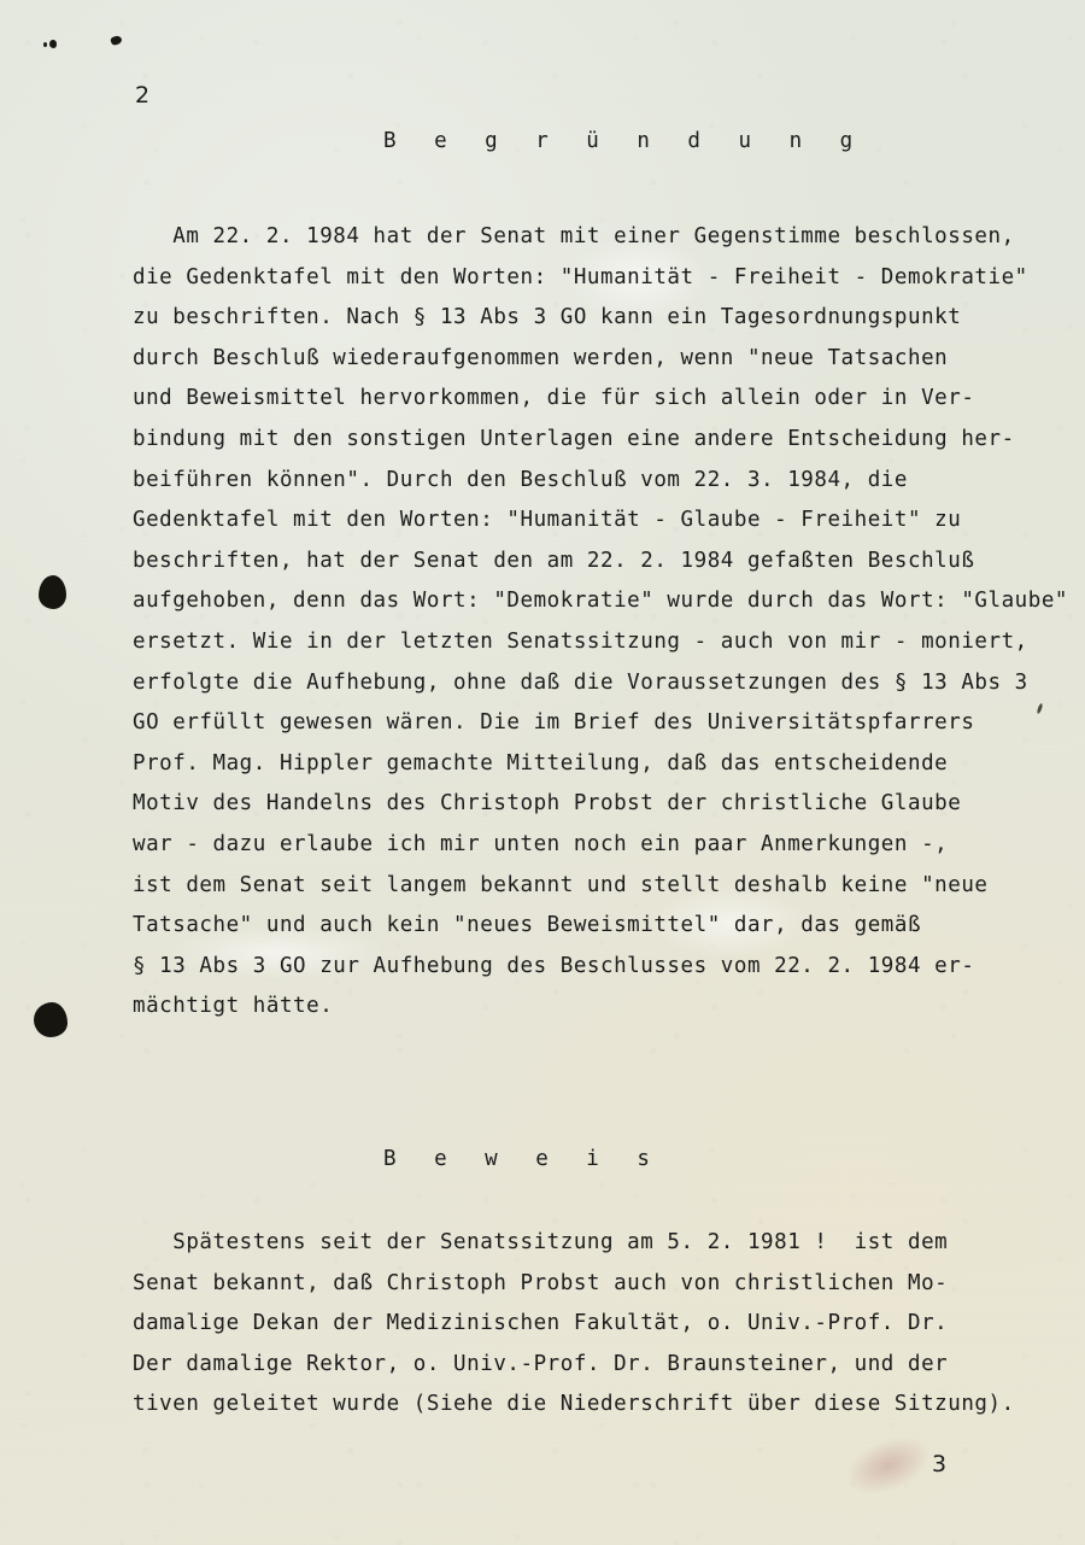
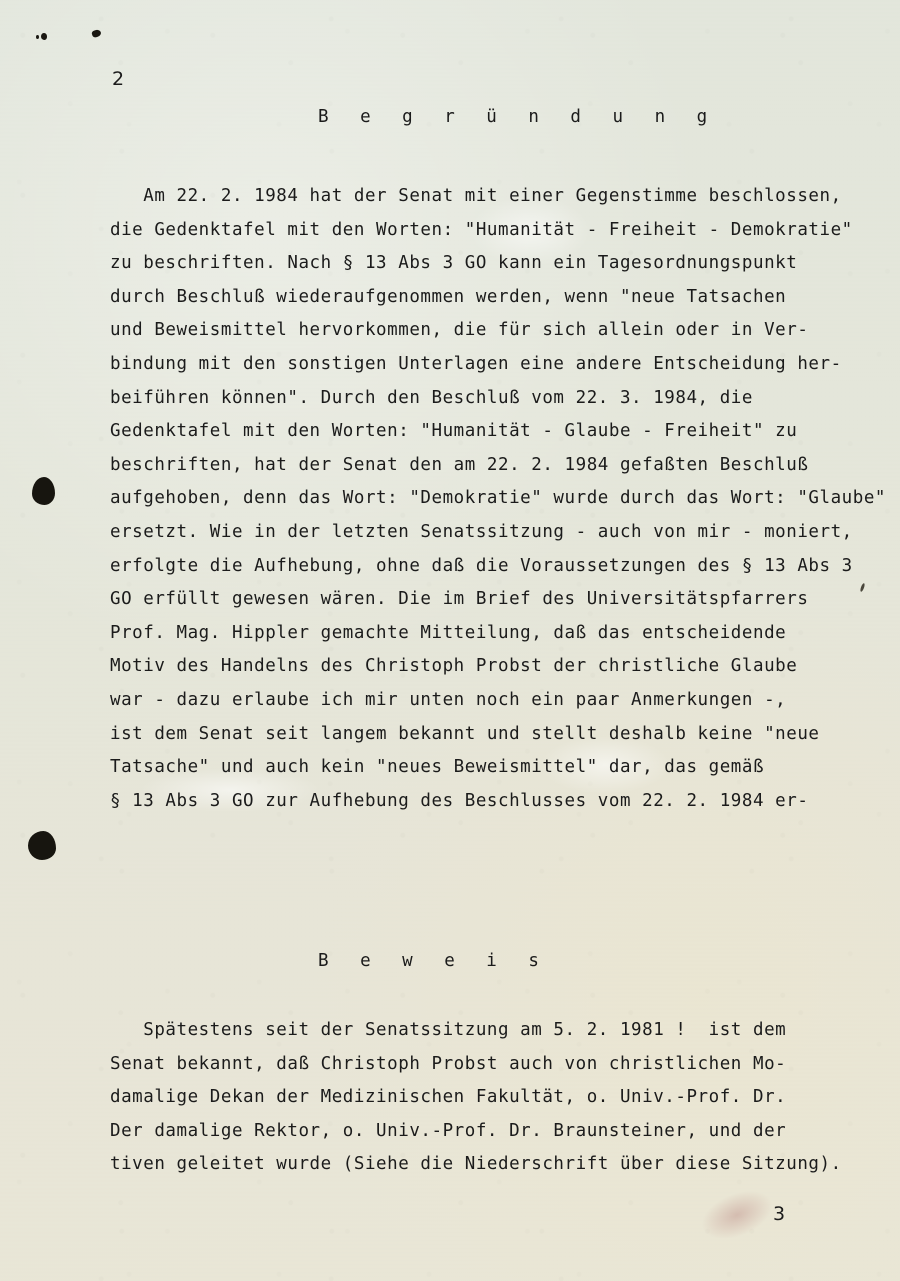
  2
  B e g r ü n d u n g
  Am 22. 2. 1984 hat der Senat mit einer Gegenstimme beschlossen,
  die Gedenktafel mit den Worten: "Humanität - Freiheit - Demokratie"
  zu beschriften. Nach § 13 Abs 3 GO kann ein Tagesordnungspunkt
  durch Beschluß wiederaufgenommen werden, wenn "neue Tatsachen
  und Beweismittel hervorkommen, die für sich allein oder in Ver-
  bindung mit den sonstigen Unterlagen eine andere Entscheidung her-
  beiführen können". Durch den Beschluß vom 22. 3. 1984, die
  Gedenktafel mit den Worten: "Humanität - Glaube - Freiheit" zu
  beschriften, hat der Senat den am 22. 2. 1984 gefaßten Beschluß
  aufgehoben, denn das Wort: "Demokratie" wurde durch das Wort: "Glaube"
  ersetzt. Wie in der letzten Senatssitzung - auch von mir - moniert,
  erfolgte die Aufhebung, ohne daß die Voraussetzungen des § 13 Abs 3
  GO erfüllt gewesen wären. Die im Brief des Universitätspfarrers
  Prof. Mag. Hippler gemachte Mitteilung, daß das entscheidende
  Motiv des Handelns des Christoph Probst der christliche Glaube
  war - dazu erlaube ich mir unten noch ein paar Anmerkungen -,
  ist dem Senat seit langem bekannt und stellt deshalb keine "neue
  Tatsache" und auch kein "neues Beweismittel" dar, das gemäß
  § 13 Abs 3 GO zur Aufhebung des Beschlusses vom 22. 2. 1984 er-
- mächtigt hätte.
  B e w e i s
  Spätestens seit der Senatssitzung am 5. 2. 1981 ! ist dem
  Senat bekannt, daß Christoph Probst auch von christlichen Mo-
  damalige Dekan der Medizinischen Fakultät, o. Univ.-Prof. Dr.
  Der damalige Rektor, o. Univ.-Prof. Dr. Braunsteiner, und der
  tiven geleitet wurde (Siehe die Niederschrift über diese Sitzung).
  3
